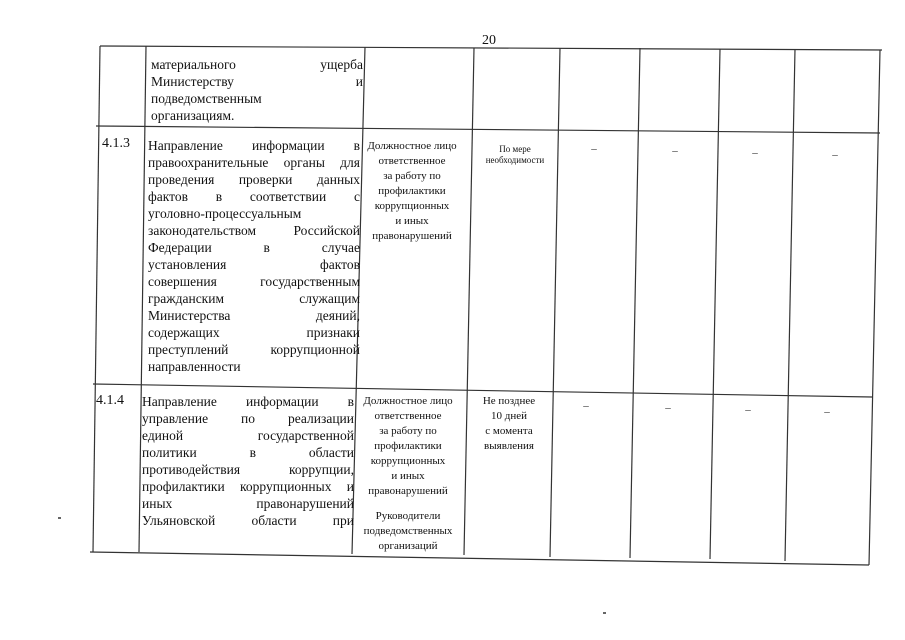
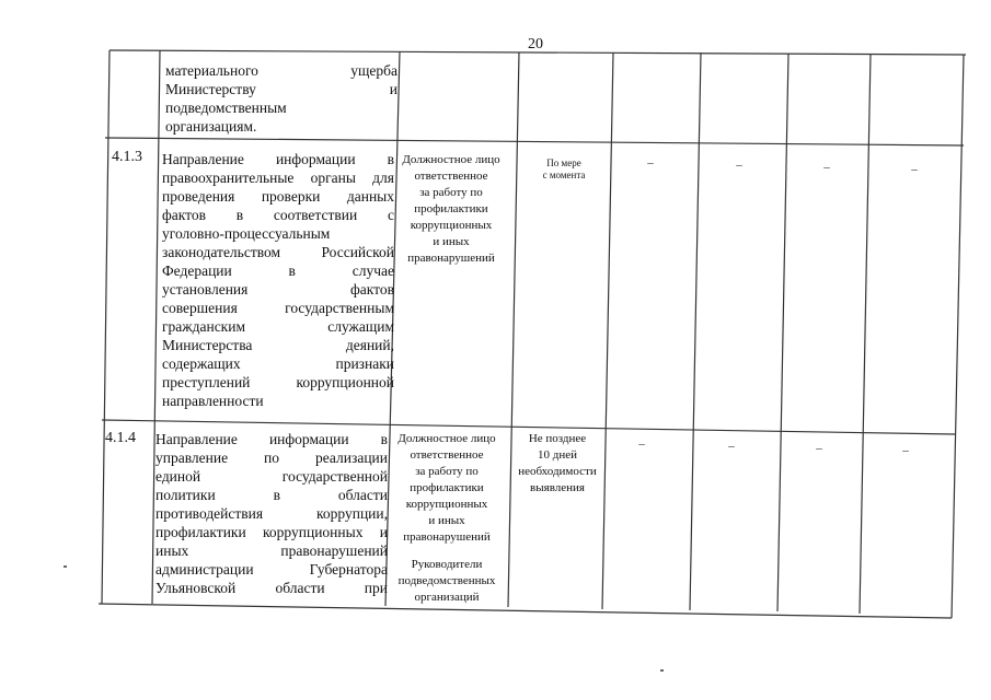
  20
  материального ущерба
  Министерству и
  подведомственным
  организациям.
  4.1.3
  Направление информации в
  правоохранительные органы для
  проведения проверки данных
  фактов в соответствии с
  уголовно-процессуальным
  законодательством Российской
  Федерации в случае
  установления фактов
  совершения государственным
  гражданским служащим
  Министерства деяний,
  содержащих признаки
  преступлений коррупционной
  направленности
  Должностное лицо
  ответственное
  за работу по
  профилактики
  коррупционных
  и иных
  правонарушений
  По мере
- необходимости
+ с момента
  –
  –
  –
  –
  4.1.4
  Направление информации в
  управление по реализации
  единой государственной
  политики в области
  противодействия коррупции,
  профилактики коррупционных и
  иных правонарушений
+ администрации Губернатора
  Ульяновской области при
  Должностное лицо
  ответственное
  за работу по
  профилактики
  коррупционных
  и иных
  правонарушений
  Руководители
  подведомственных
  организаций
  Не позднее
  10 дней
- с момента
+ необходимости
  выявления
  –
  –
  –
  –
